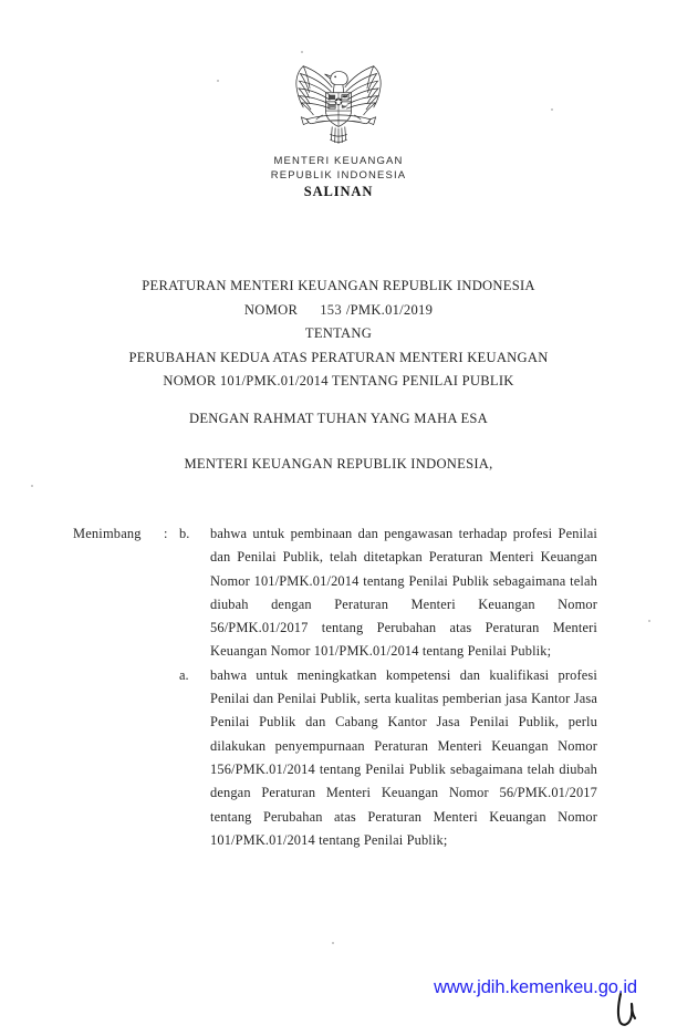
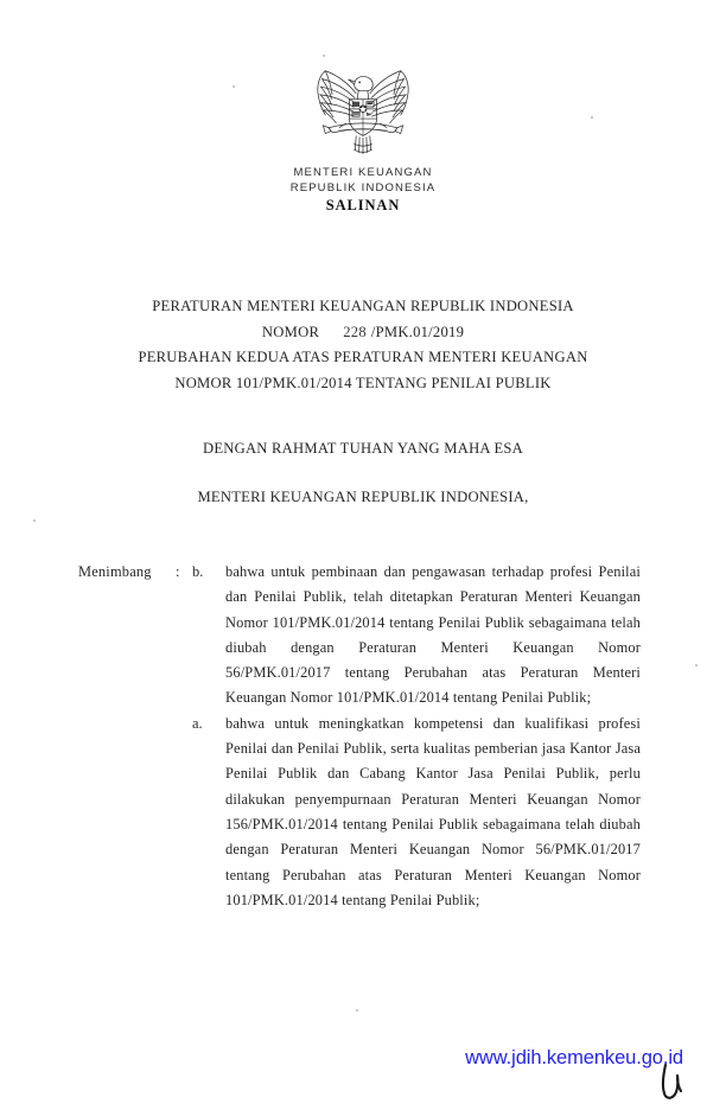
  MENTERI KEUANGAN
  REPUBLIK INDONESIA
  SALINAN
  PERATURAN MENTERI KEUANGAN REPUBLIK INDONESIA
- NOMOR 153 /PMK.01/2019
+ NOMOR 228 /PMK.01/2019
- TENTANG
  PERUBAHAN KEDUA ATAS PERATURAN MENTERI KEUANGAN
  NOMOR 101/PMK.01/2014 TENTANG PENILAI PUBLIK
  DENGAN RAHMAT TUHAN YANG MAHA ESA
  MENTERI KEUANGAN REPUBLIK INDONESIA,
  Menimbang
  :
  b.
  bahwa untuk pembinaan dan pengawasan terhadap profesi Penilai dan Penilai Publik, telah ditetapkan Peraturan Menteri Keuangan Nomor 101/PMK.01/2014 tentang Penilai Publik sebagaimana telah diubah dengan Peraturan Menteri Keuangan Nomor 56/PMK.01/2017 tentang Perubahan atas Peraturan Menteri Keuangan Nomor 101/PMK.01/2014 tentang Penilai Publik;
  a.
  bahwa untuk meningkatkan kompetensi dan kualifikasi profesi Penilai dan Penilai Publik, serta kualitas pemberian jasa Kantor Jasa Penilai Publik dan Cabang Kantor Jasa Penilai Publik, perlu dilakukan penyempurnaan Peraturan Menteri Keuangan Nomor 156/PMK.01/2014 tentang Penilai Publik sebagaimana telah diubah dengan Peraturan Menteri Keuangan Nomor 56/PMK.01/2017 tentang Perubahan atas Peraturan Menteri Keuangan Nomor 101/PMK.01/2014 tentang Penilai Publik;
  www.jdih.kemenkeu.go.id
